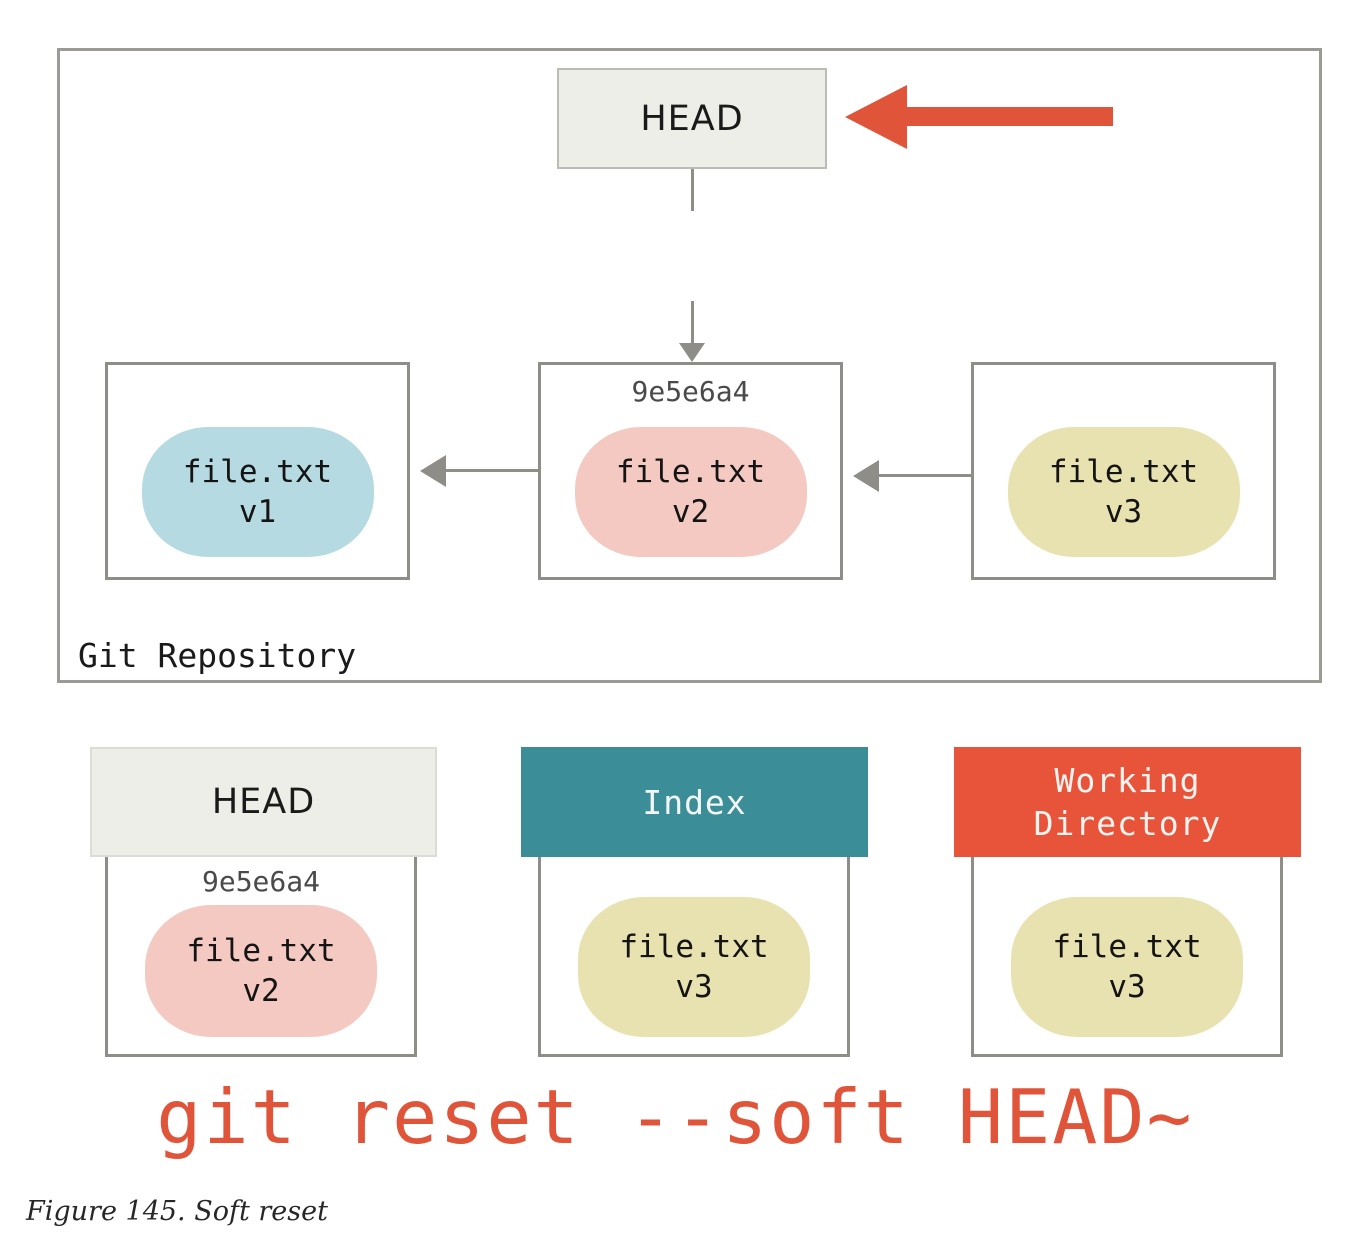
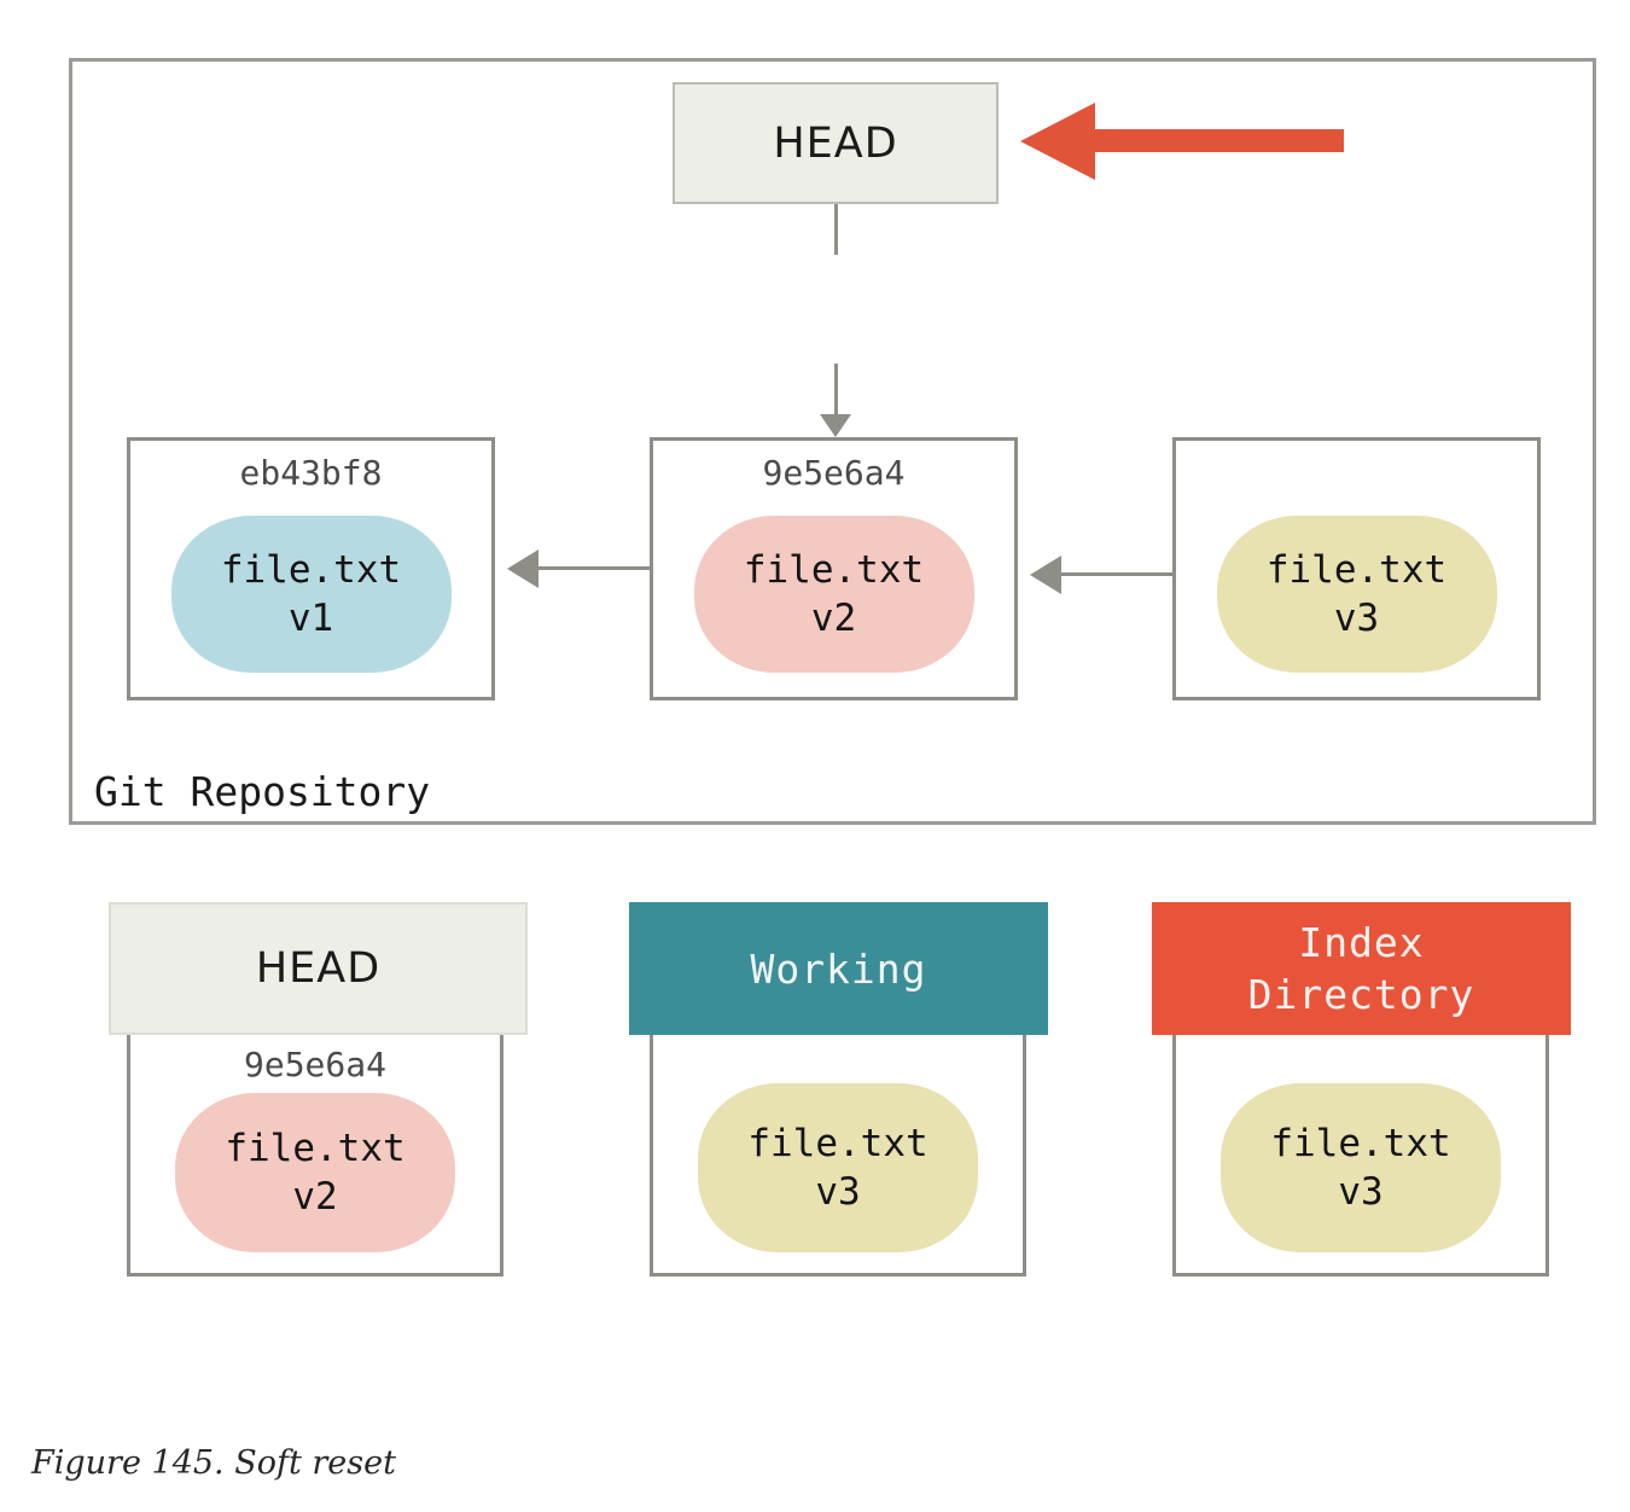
  Git Repository
  HEAD
+ eb43bf8
  file.txt
  v1
  9e5e6a4
  file.txt
  v2
  file.txt
  v3
  HEAD
  9e5e6a4
  file.txt
  v2
- Index
+ Working
  file.txt
  v3
- Working
+ Index
  Directory
  file.txt
  v3
- git reset --soft HEAD~
  Figure 145. Soft reset
